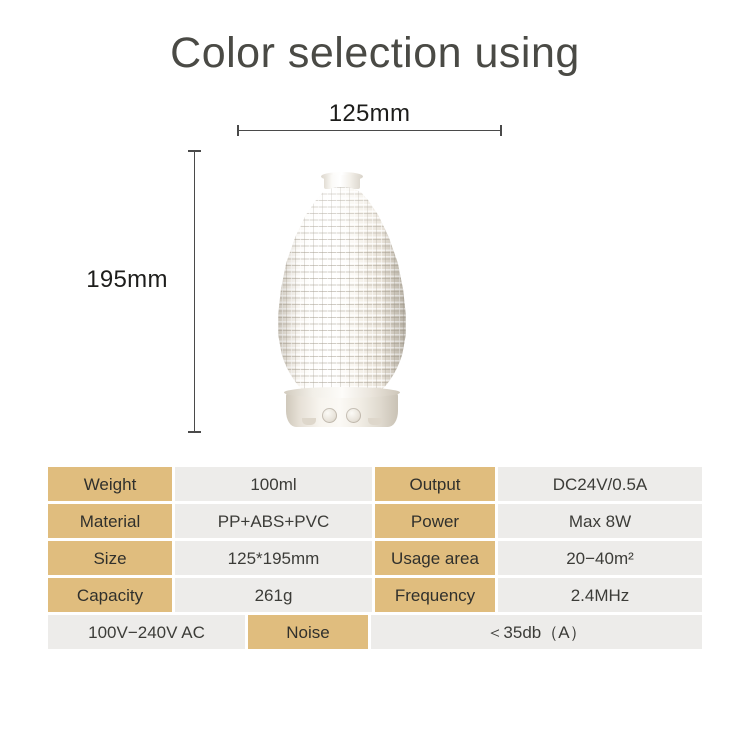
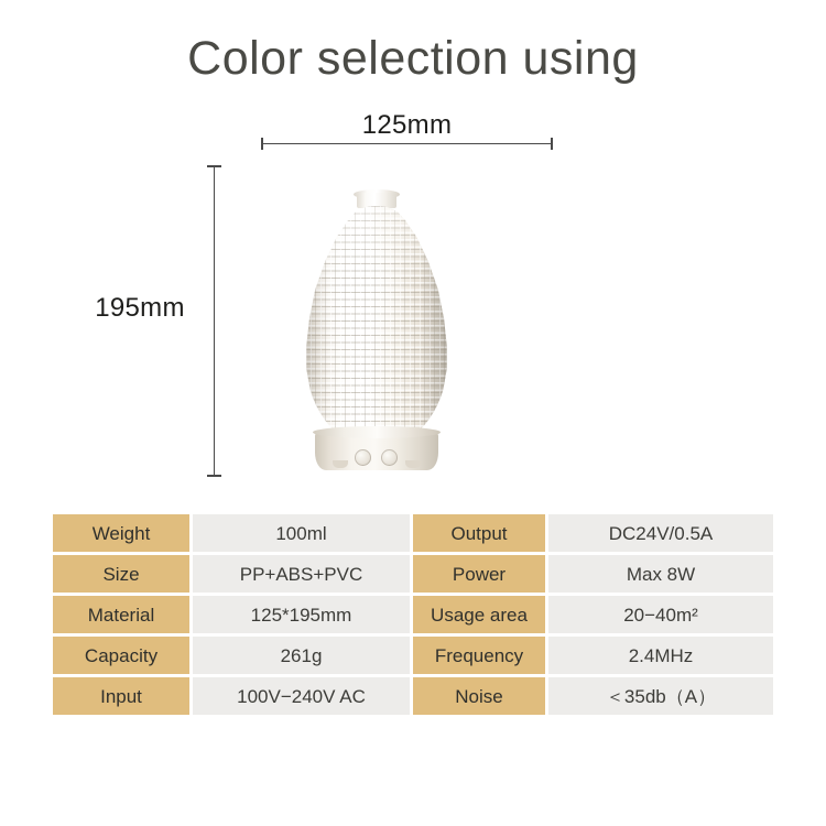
  Color selection using
  125mm
  195mm
  Weight
  100ml
  Output
  DC24V/0.5A
- Material
+ Size
  PP+ABS+PVC
  Power
  Max 8W
- Size
+ Material
  125*195mm
  Usage area
  20−40m²
  Capacity
  261g
  Frequency
  2.4MHz
+ Input
  100V−240V AC
  Noise
  ＜35db（A）
